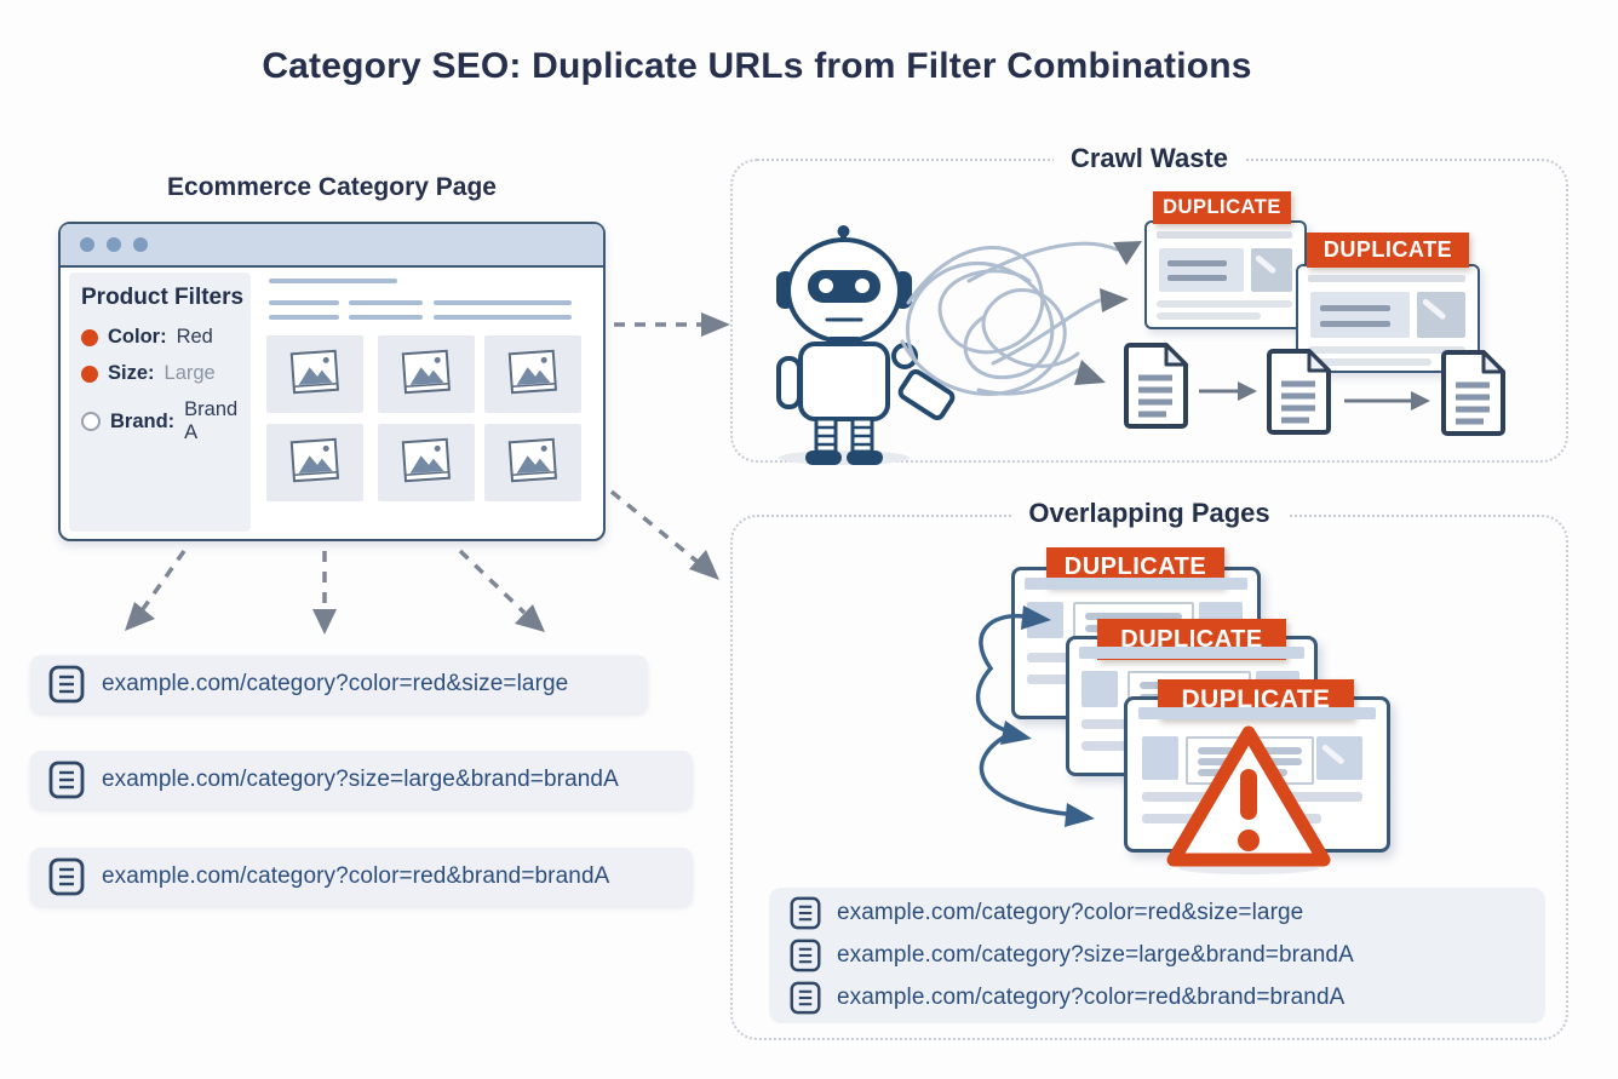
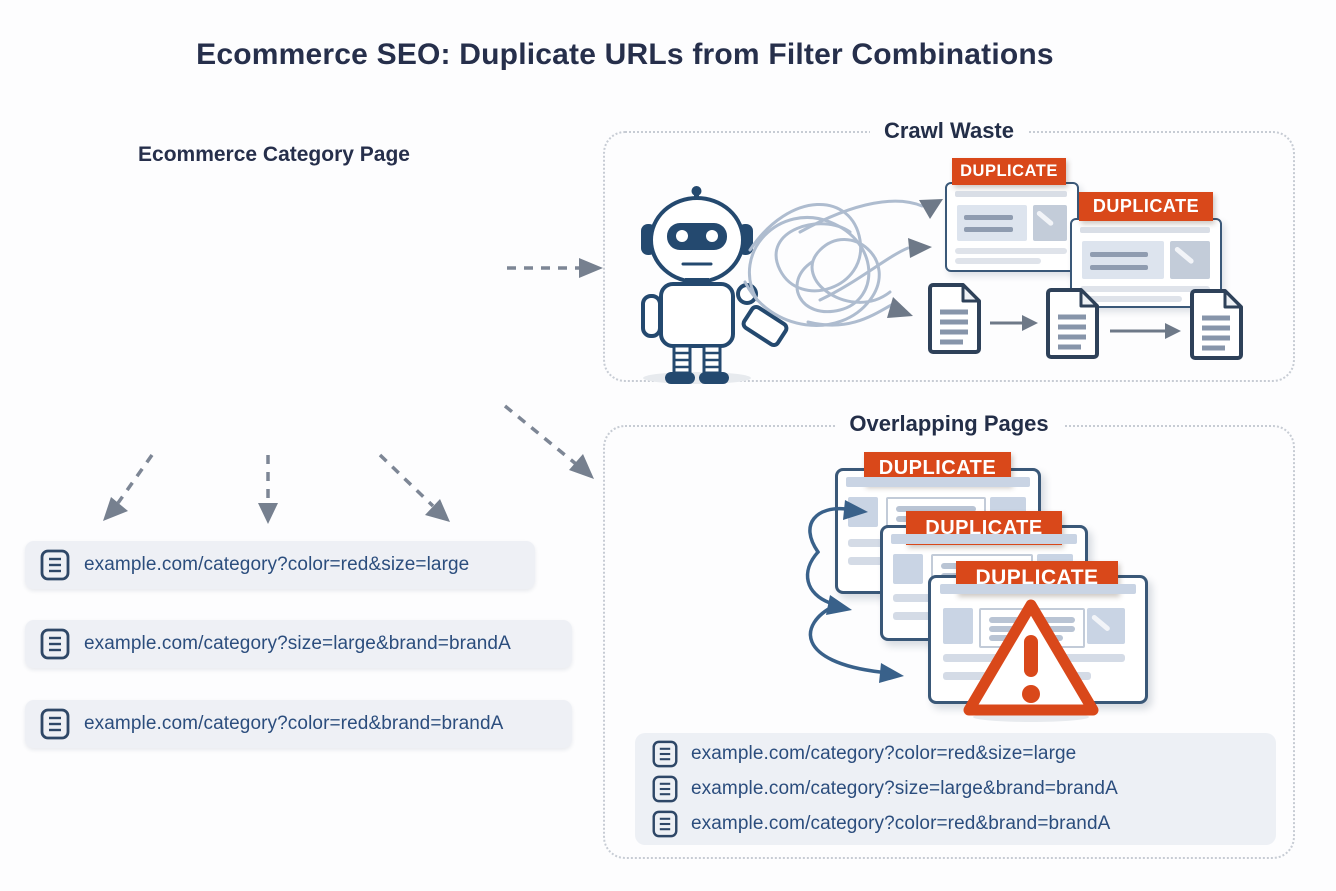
- Category SEO: Duplicate URLs from Filter Combinations
+ Ecommerce SEO: Duplicate URLs from Filter Combinations
  Ecommerce Category Page
- Product Filters
- Color:
- Red
- Size:
- Large
- Brand:
- Brand A
  example.com/category?color=red&size=large
  example.com/category?size=large&brand=brandA
  example.com/category?color=red&brand=brandA
  Crawl Waste
  DUPLICATE
  DUPLICATE
  Overlapping Pages
  DUPLICATE
  DUPLICATE
  DUPLICATE
  example.com/category?color=red&size=large
  example.com/category?size=large&brand=brandA
  example.com/category?color=red&brand=brandA
